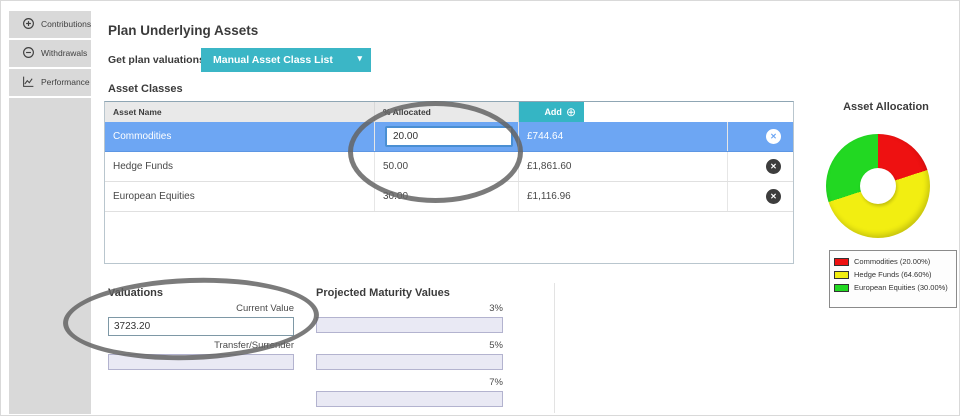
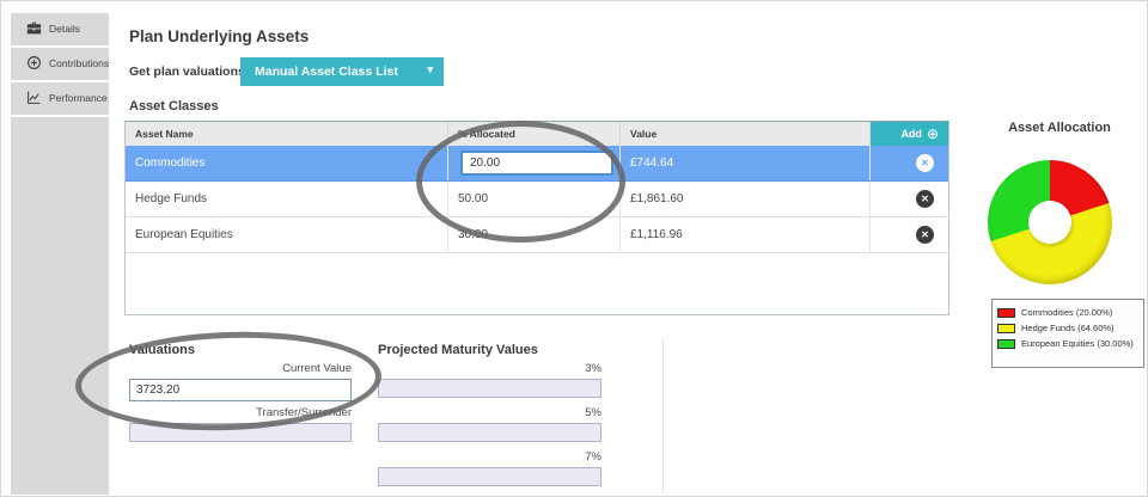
+ Details
  Contributions
- Withdrawals
  Performance
  Plan Underlying Assets
  Get plan valuation
  Manual Asset Class List
  ▾
  Asset Classes
  Asset Name
  % Allocated
+ Value
  Add
  ⊕
  Commodities
  20.00
  £744.64
  ✕
  Hedge Funds
  50.00
  £1,861.60
  ✕
  European Equities
  30.00
  £1,116.96
  ✕
  Valuations
  Current Value
  3723.20
  Transfer/Surrender
  Projected Maturity Values
  3%
  5%
  7%
  Asset Allocation
  Commodities (20.00%)
  Hedge Funds (64.60%)
  European Equities (30.00%)
